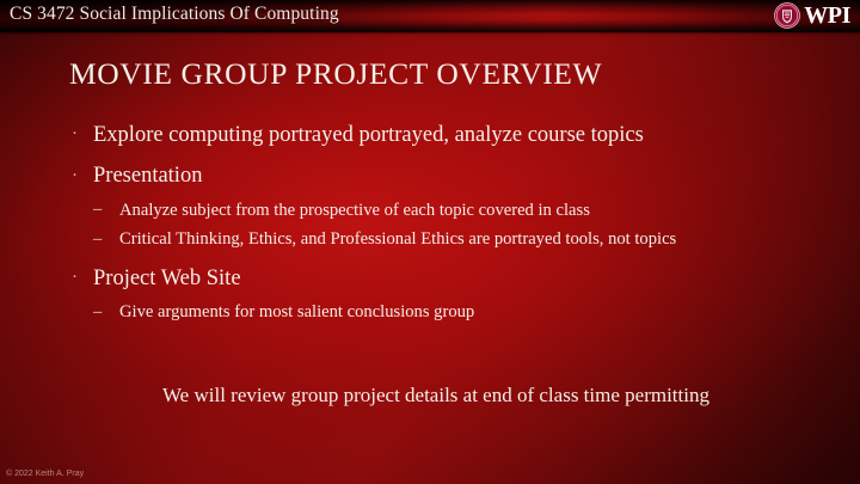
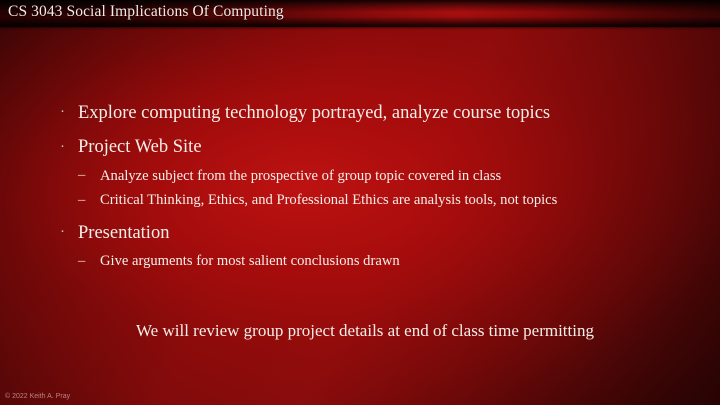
- CS 3472 Social Implications Of Computing
+ CS 3043 Social Implications Of Computing
- WPI
- MOVIE GROUP PROJECT OVERVIEW
  ·
- Explore computing portrayed portrayed, analyze course topics
+ Explore computing technology portrayed, analyze course topics
  ·
- Presentation
+ Project Web Site
  –
- Analyze subject from the prospective of each topic covered in class
+ Analyze subject from the prospective of group topic covered in class
  –
- Critical Thinking, Ethics, and Professional Ethics are portrayed tools, not topics
+ Critical Thinking, Ethics, and Professional Ethics are analysis tools, not topics
  ·
- Project Web Site
+ Presentation
  –
- Give arguments for most salient conclusions group
+ Give arguments for most salient conclusions drawn
  We will review group project details at end of class time permitting
